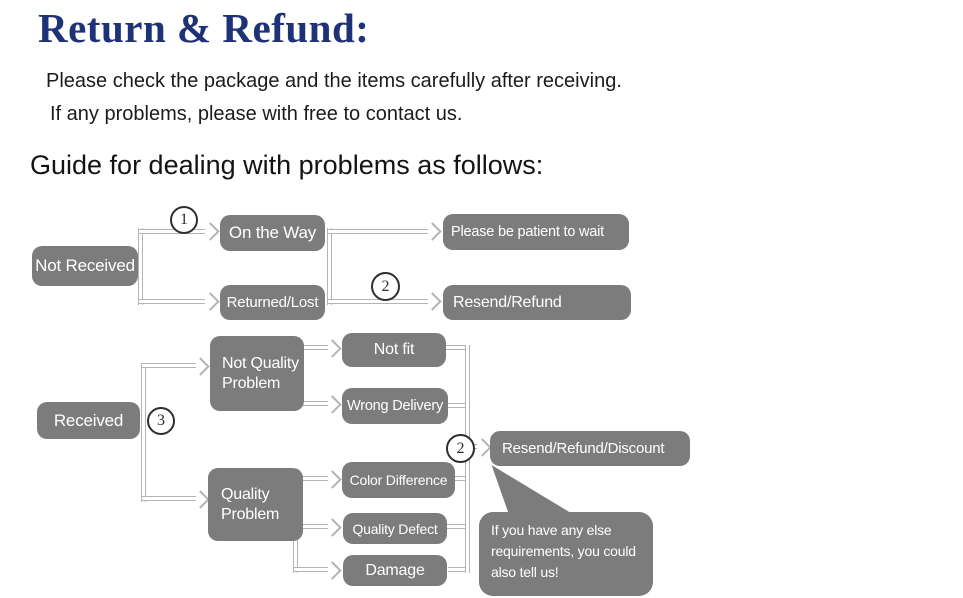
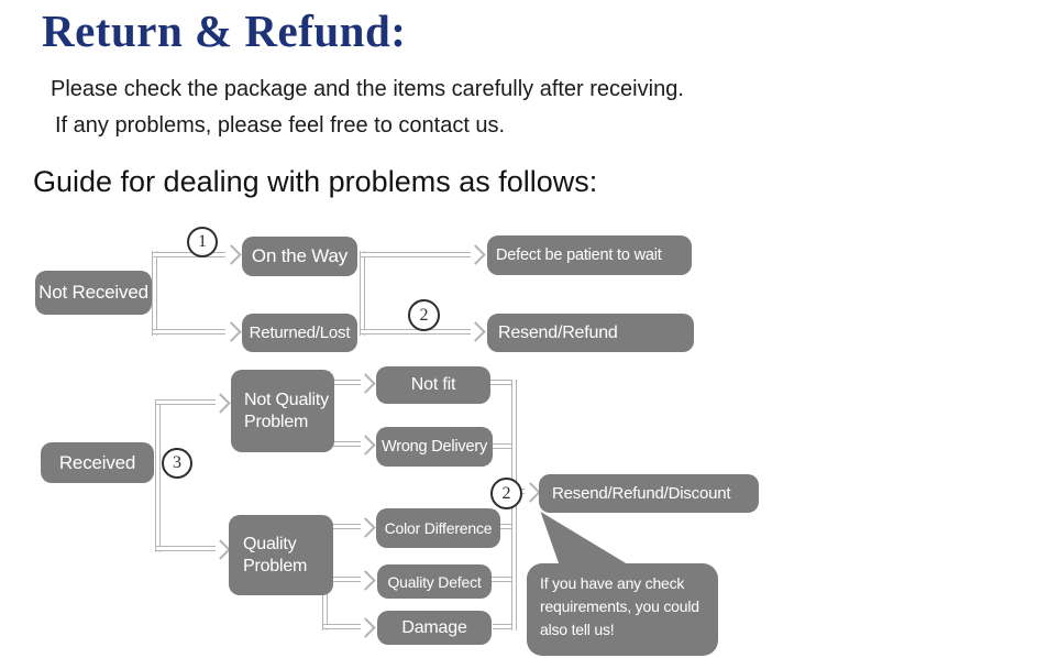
  Return & Refund:
  Please check the package and the items carefully after receiving.
- If any problems, please with free to contact us.
+ If any problems, please feel free to contact us.
  Guide for dealing with problems as follows:
  1
  2
  3
  2
  Not Received
  On the Way
  Returned/Lost
- Please be patient to wait
+ Defect be patient to wait
  Resend/Refund
  Received
  Not Quality Problem
  Quality Problem
  Not fit
  Wrong Delivery
  Color Difference
  Quality Defect
  Damage
  Resend/Refund/Discount
- If you have any else
+ If you have any check
  requirements, you could
  also tell us!
